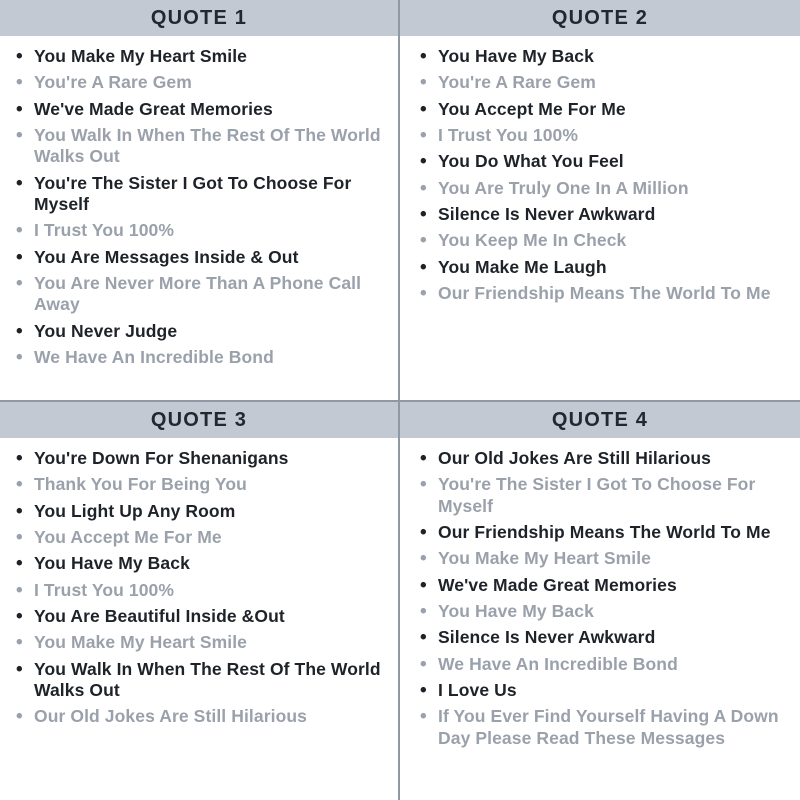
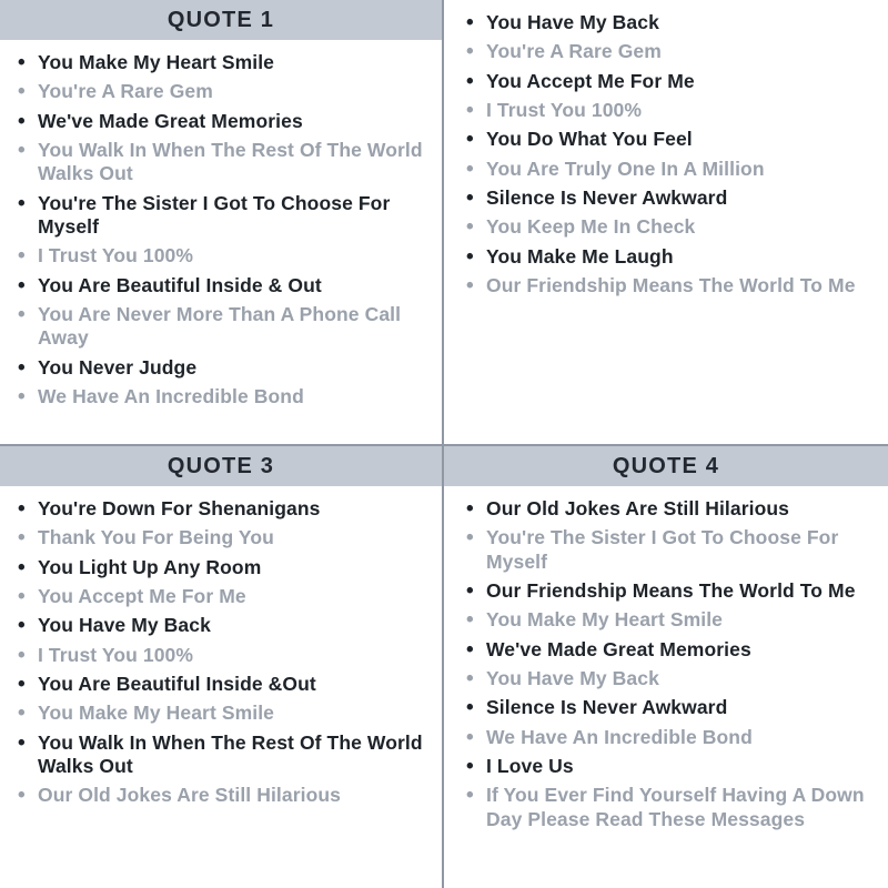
  QUOTE 1
  You Make My Heart Smile
  You're A Rare Gem
  We've Made Great Memories
  You Walk In When The Rest Of The World Walks Out
  You're The Sister I Got To Choose For Myself
  I Trust You 100%
- You Are Messages Inside & Out
+ You Are Beautiful Inside & Out
  You Are Never More Than A Phone Call Away
  You Never Judge
  We Have An Incredible Bond
- QUOTE 2
  You Have My Back
  You're A Rare Gem
  You Accept Me For Me
  I Trust You 100%
  You Do What You Feel
  You Are Truly One In A Million
  Silence Is Never Awkward
  You Keep Me In Check
  You Make Me Laugh
  Our Friendship Means The World To Me
  QUOTE 3
  You're Down For Shenanigans
  Thank You For Being You
  You Light Up Any Room
  You Accept Me For Me
  You Have My Back
  I Trust You 100%
  You Are Beautiful Inside &Out
  You Make My Heart Smile
  You Walk In When The Rest Of The World Walks Out
  Our Old Jokes Are Still Hilarious
  QUOTE 4
  Our Old Jokes Are Still Hilarious
  You're The Sister I Got To Choose For Myself
  Our Friendship Means The World To Me
  You Make My Heart Smile
  We've Made Great Memories
  You Have My Back
  Silence Is Never Awkward
  We Have An Incredible Bond
  I Love Us
  If You Ever Find Yourself Having A Down Day Please Read These Messages
